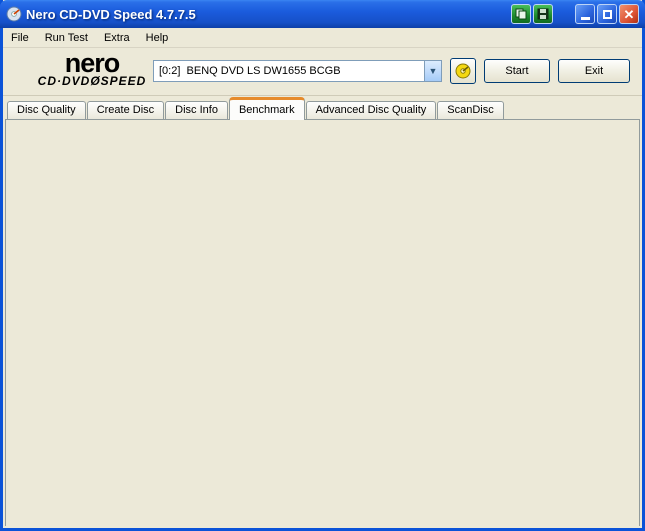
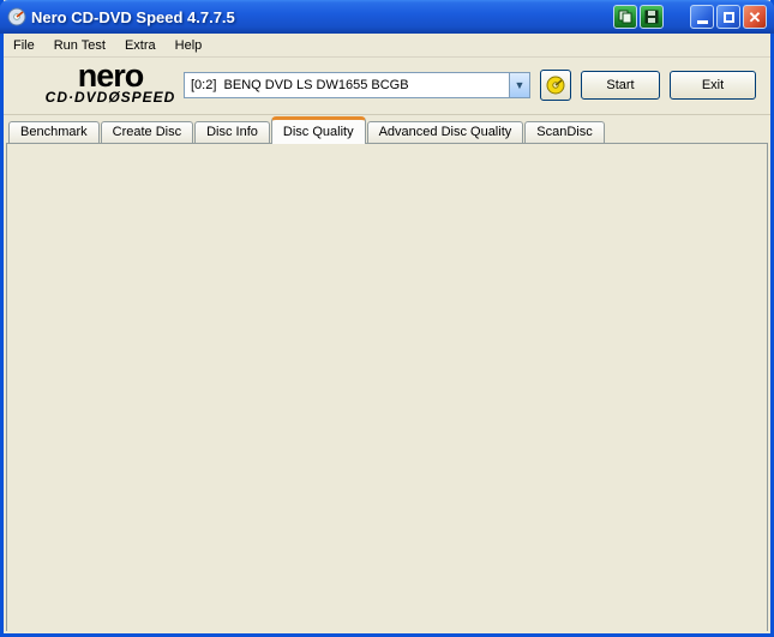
  Nero CD-DVD Speed 4.7.7.5
  ✕
  File
  Run Test
  Extra
  Help
  nero
  CD·DVDØSPEED
  [0:2] BENQ DVD LS DW1655 BCGB
  ▼
  Start
  Exit
- Disc Quality
+ Benchmark
  Create Disc
  Disc Info
- Benchmark
+ Disc Quality
  Advanced Disc Quality
  ScanDisc
